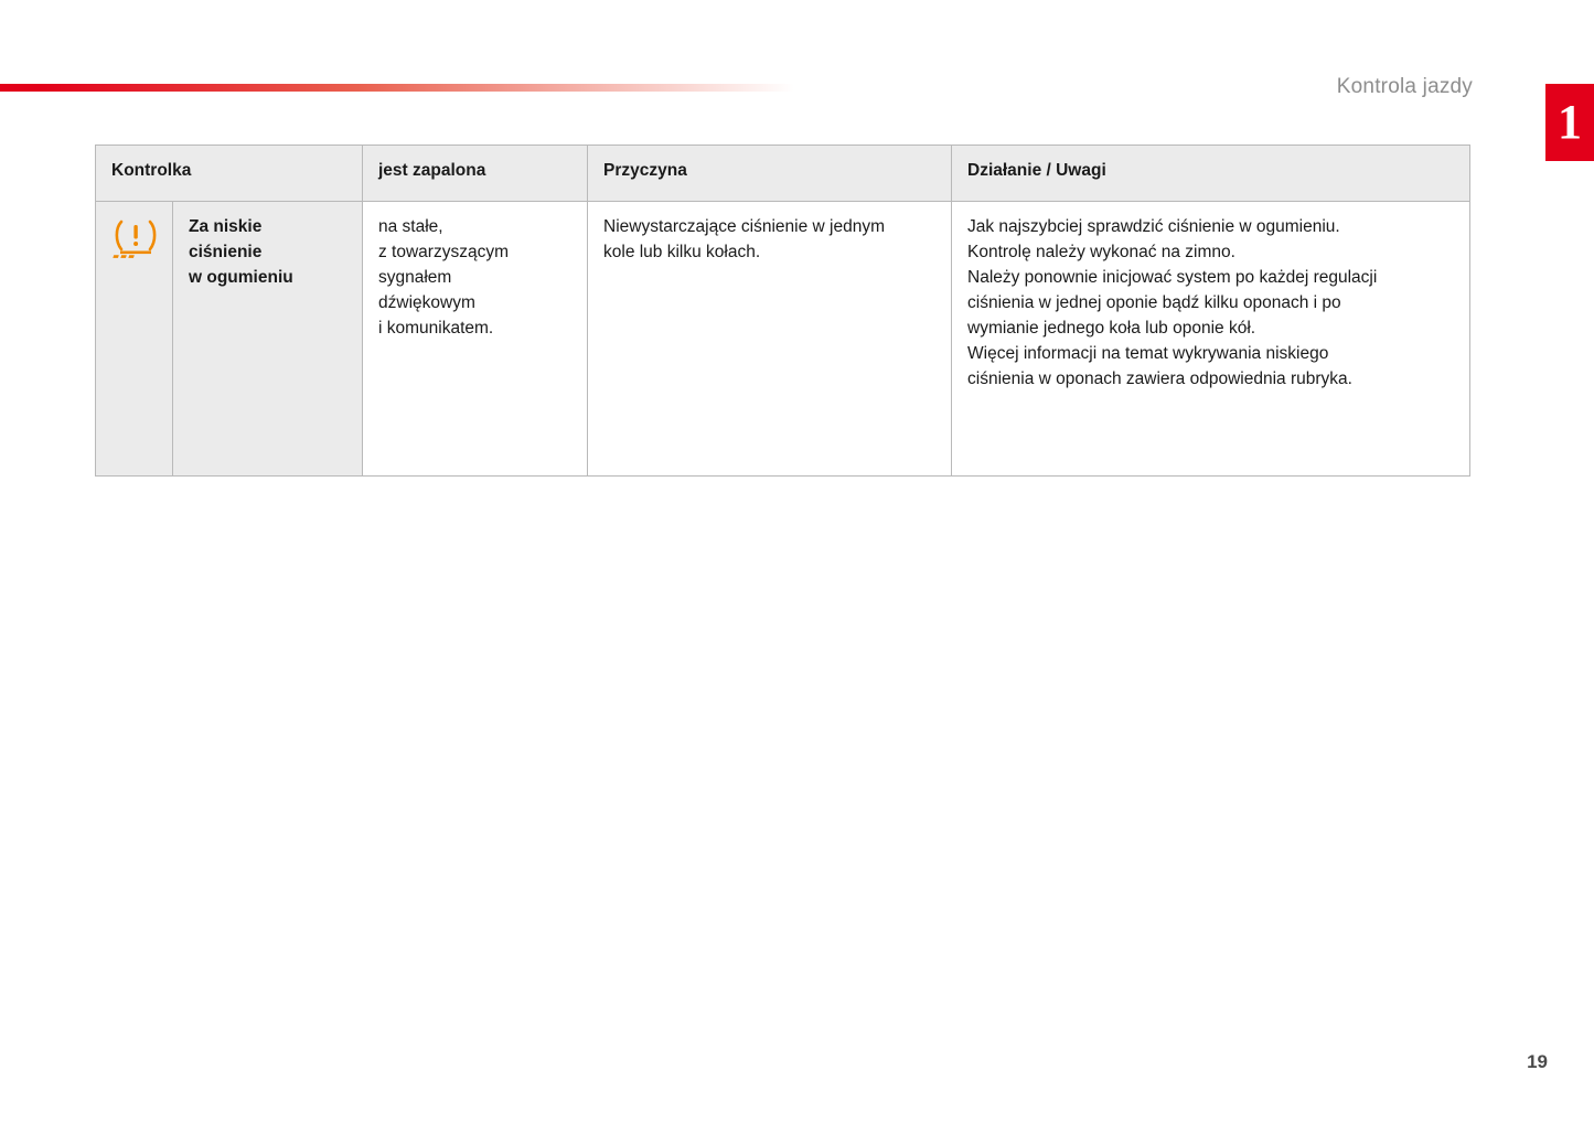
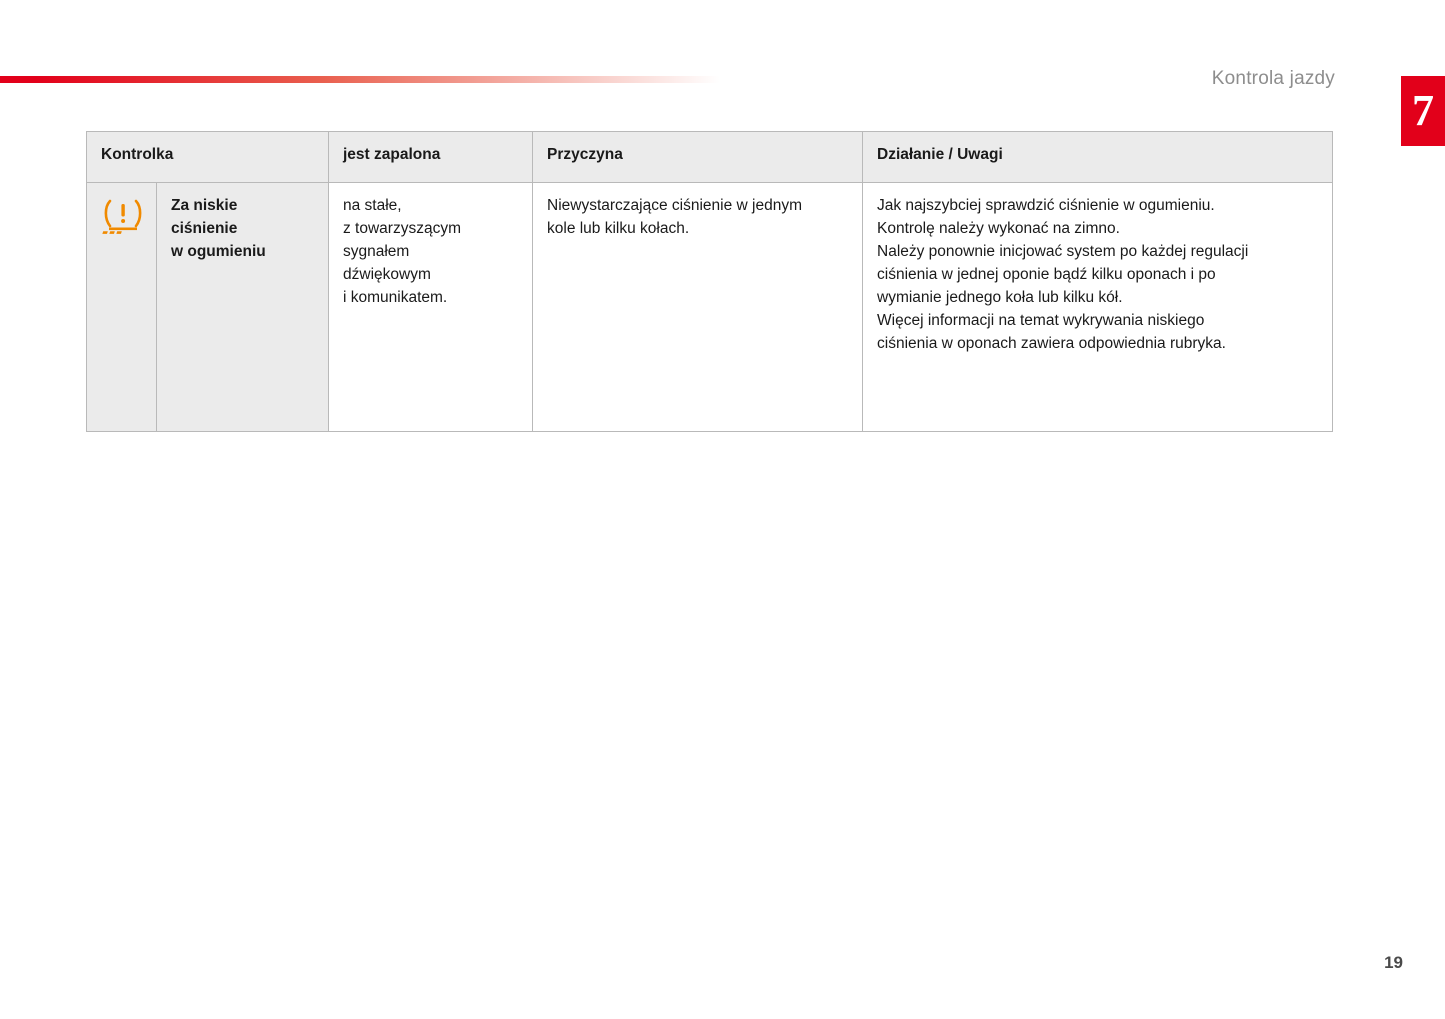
  Kontrola jazdy
- 1
+ 7
  Kontrolka	jest zapalona	Przyczyna	Działanie / Uwagi
- 	Za niskie ciśnienie w ogumieniu	na stałe, z towarzyszącym sygnałem dźwiękowym i komunikatem.	Niewystarczające ciśnienie w jednym kole lub kilku kołach.	Jak najszybciej sprawdzić ciśnienie w ogumieniu. Kontrolę należy wykonać na zimno. Należy ponownie inicjować system po każdej regulacji ciśnienia w jednej oponie bądź kilku oponach i po wymianie jednego koła lub oponie kół. Więcej informacji na temat wykrywania niskiego ciśnienia w oponach zawiera odpowiednia rubryka.
+ 	Za niskie ciśnienie w ogumieniu	na stałe, z towarzyszącym sygnałem dźwiękowym i komunikatem.	Niewystarczające ciśnienie w jednym kole lub kilku kołach.	Jak najszybciej sprawdzić ciśnienie w ogumieniu. Kontrolę należy wykonać na zimno. Należy ponownie inicjować system po każdej regulacji ciśnienia w jednej oponie bądź kilku oponach i po wymianie jednego koła lub kilku kół. Więcej informacji na temat wykrywania niskiego ciśnienia w oponach zawiera odpowiednia rubryka.
  19
